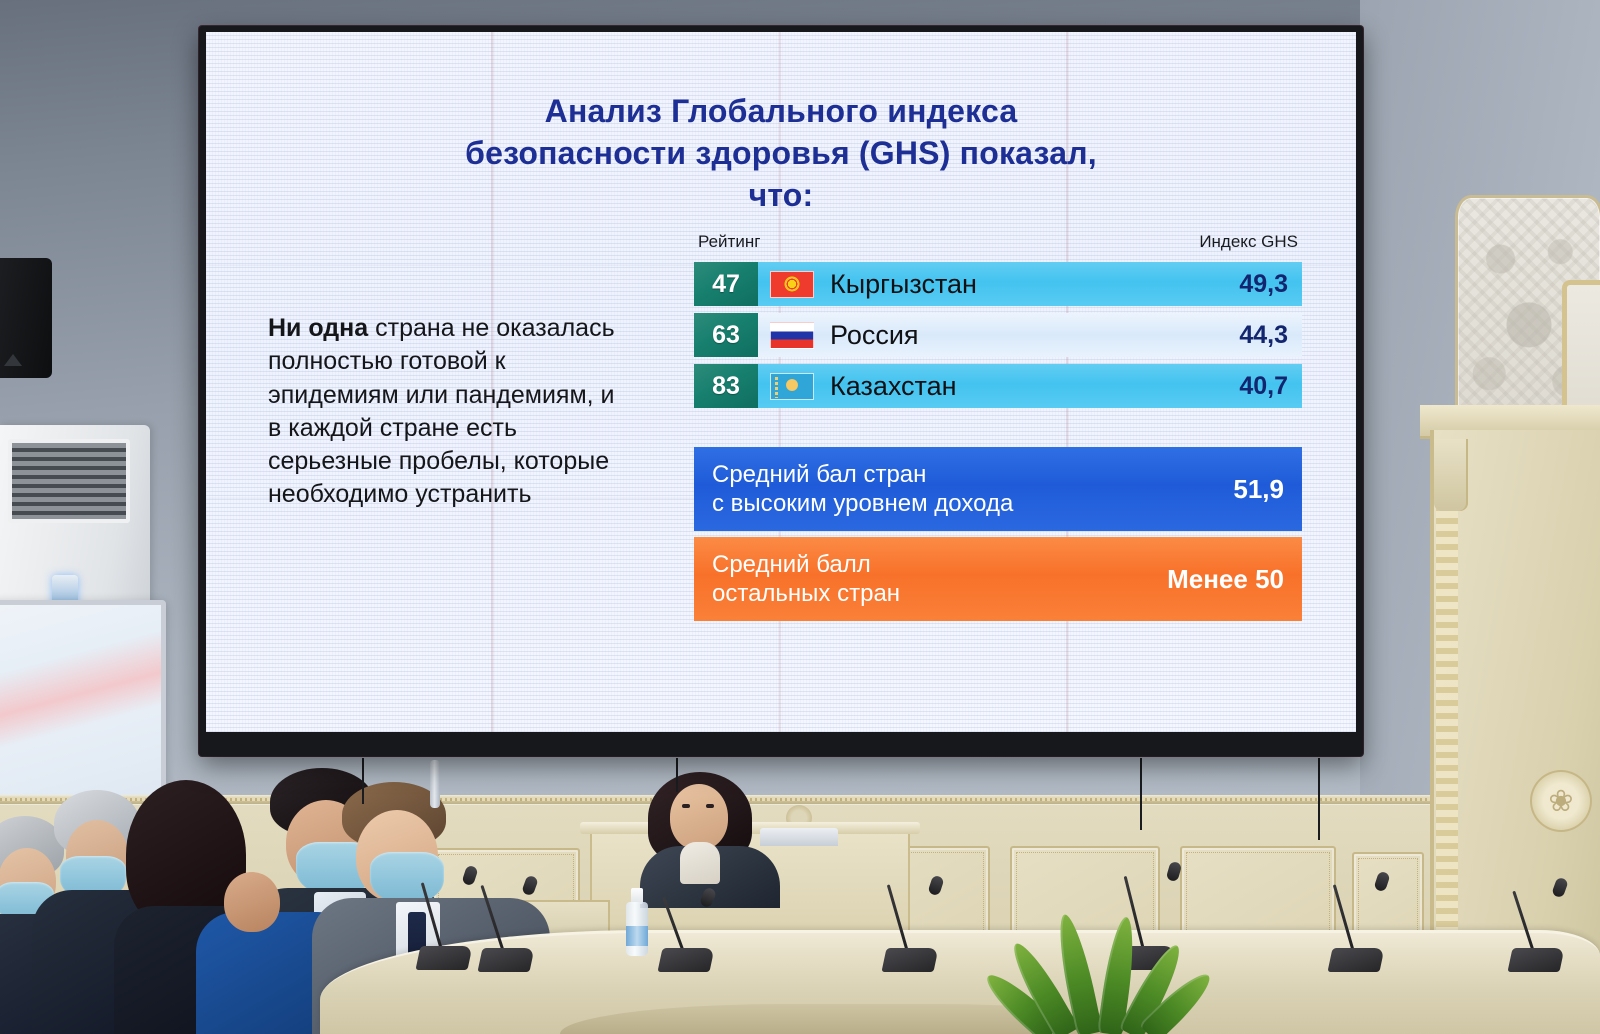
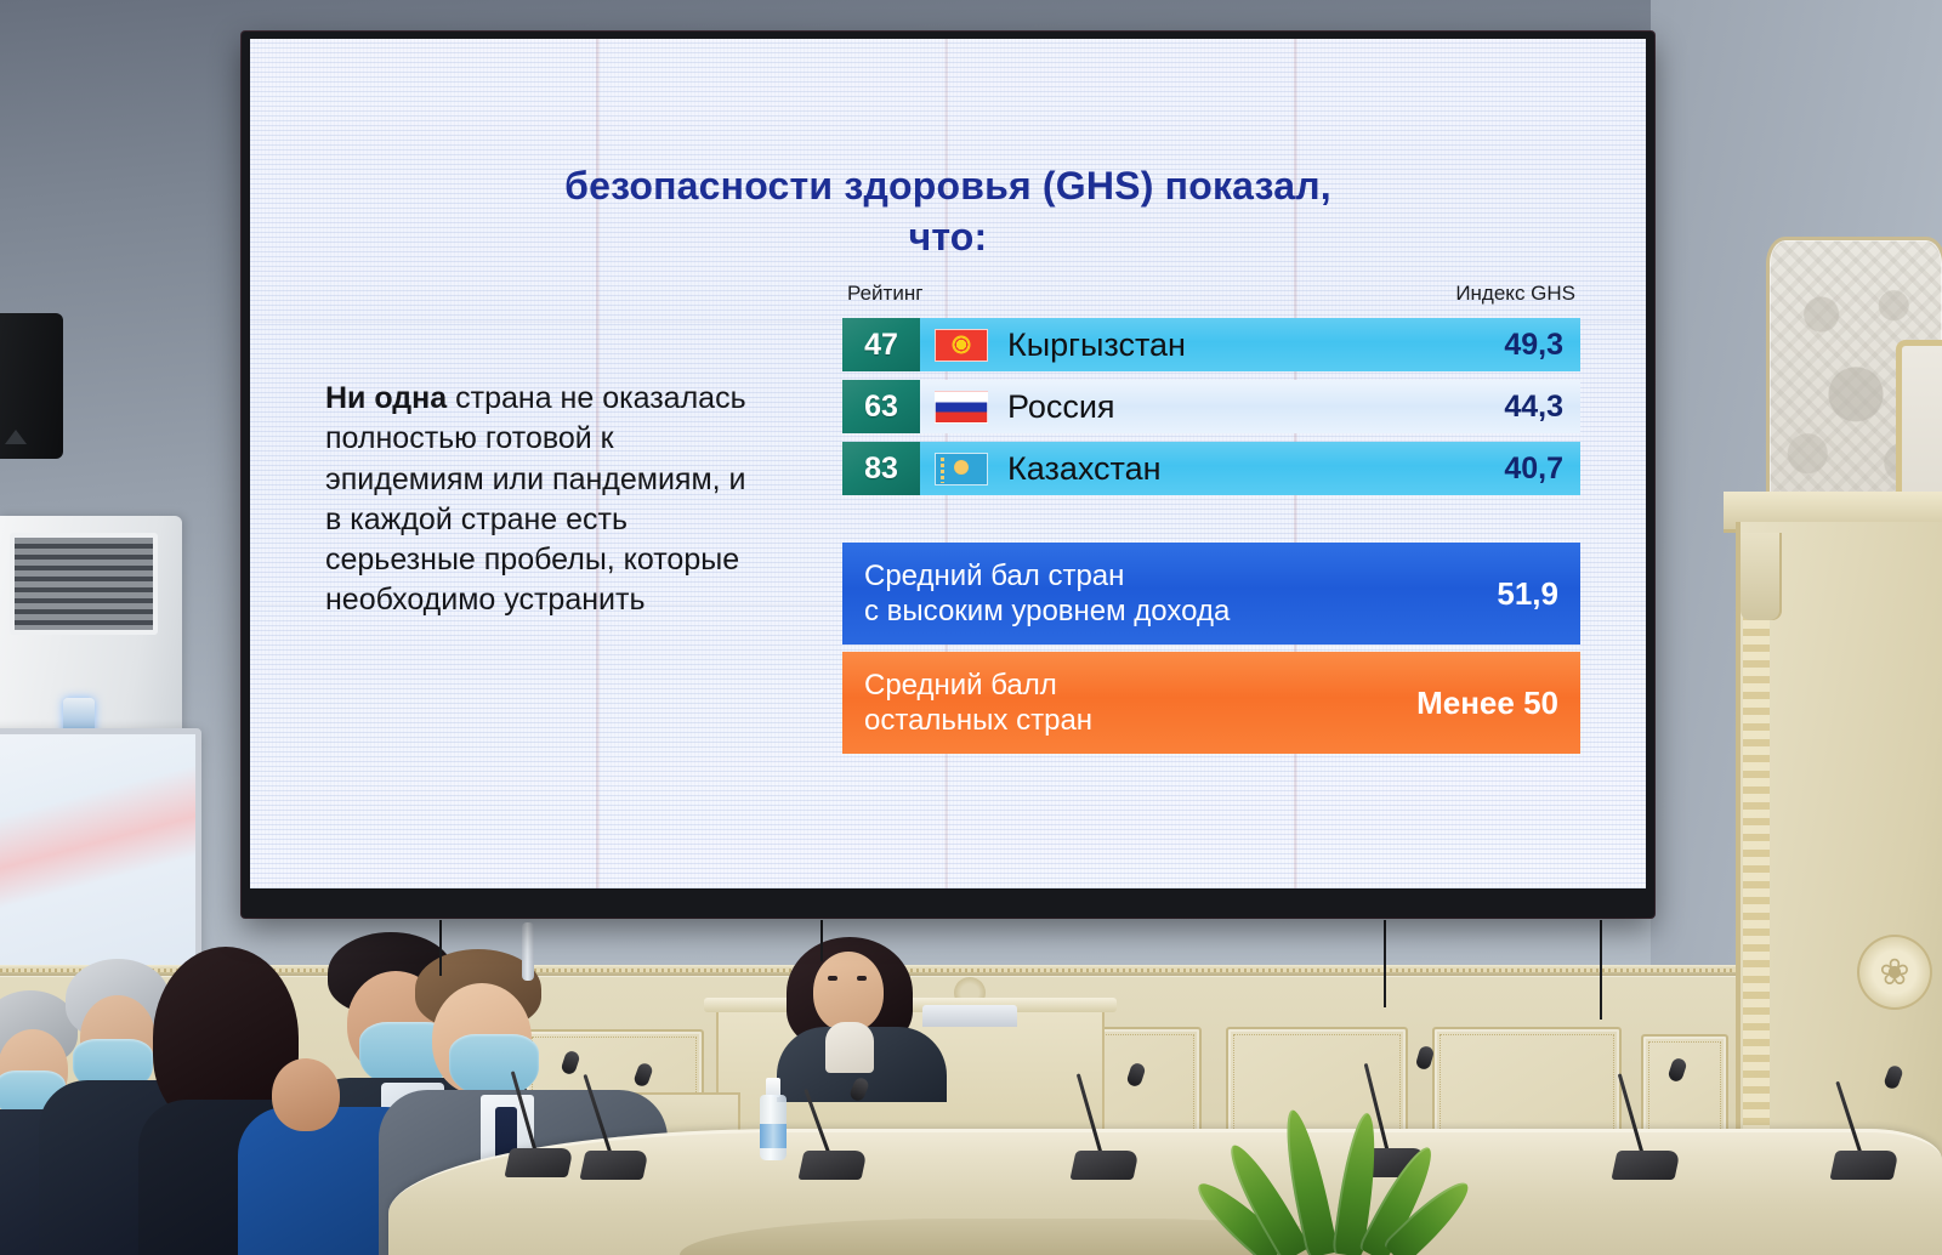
- Анализ Глобального индекса
  безопасности здоровья (GHS) показал,
  что:
  Ни одна страна не оказалась полностью готовой к эпидемиям или пандемиям, и в каждой стране есть серьезные пробелы, которые необходимо устранить
  Рейтинг
  Индекс GHS
  47
  Кыргызстан
  49,3
  63
  Россия
  44,3
  83
  Казахстан
  40,7
  Средний бал стран
  с высоким уровнем дохода
  51,9
  Средний балл
  остальных стран
  Менее 50
